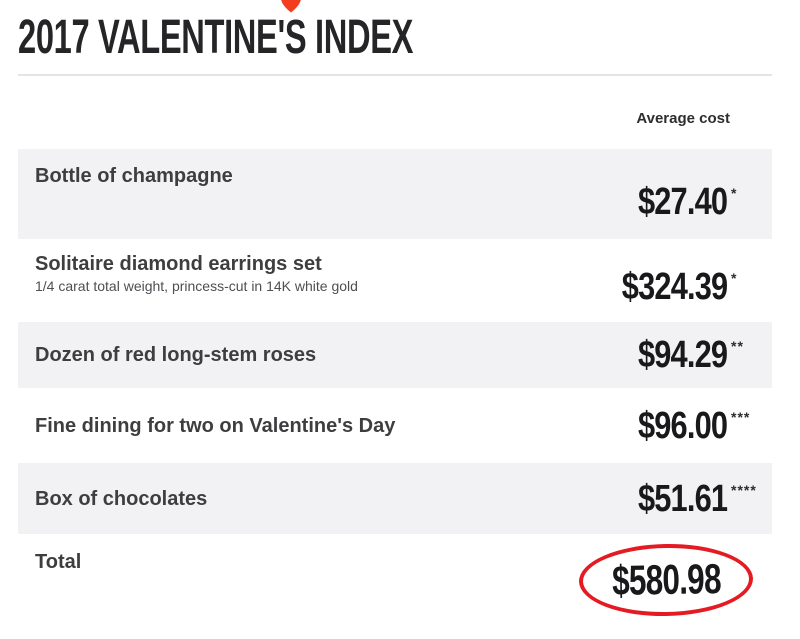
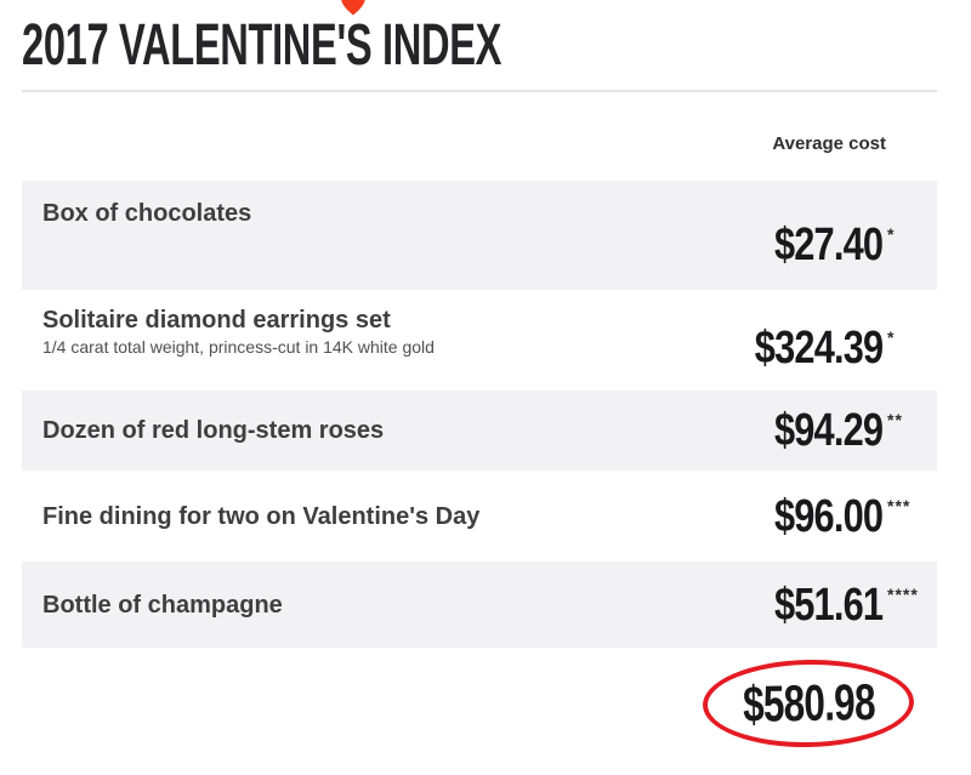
  2017 VALENTINE'S INDEX
  Average cost
- Bottle of champagne
+ Box of chocolates
  $27.40
  *
  Solitaire diamond earrings set
  1/4 carat total weight, princess-cut in 14K white gold
  $324.39
  *
  Dozen of red long-stem roses
  $94.29
  **
  Fine dining for two on Valentine's Day
  $96.00
  ***
- Box of chocolates
+ Bottle of champagne
  $51.61
  ****
- Total
  $580.98
